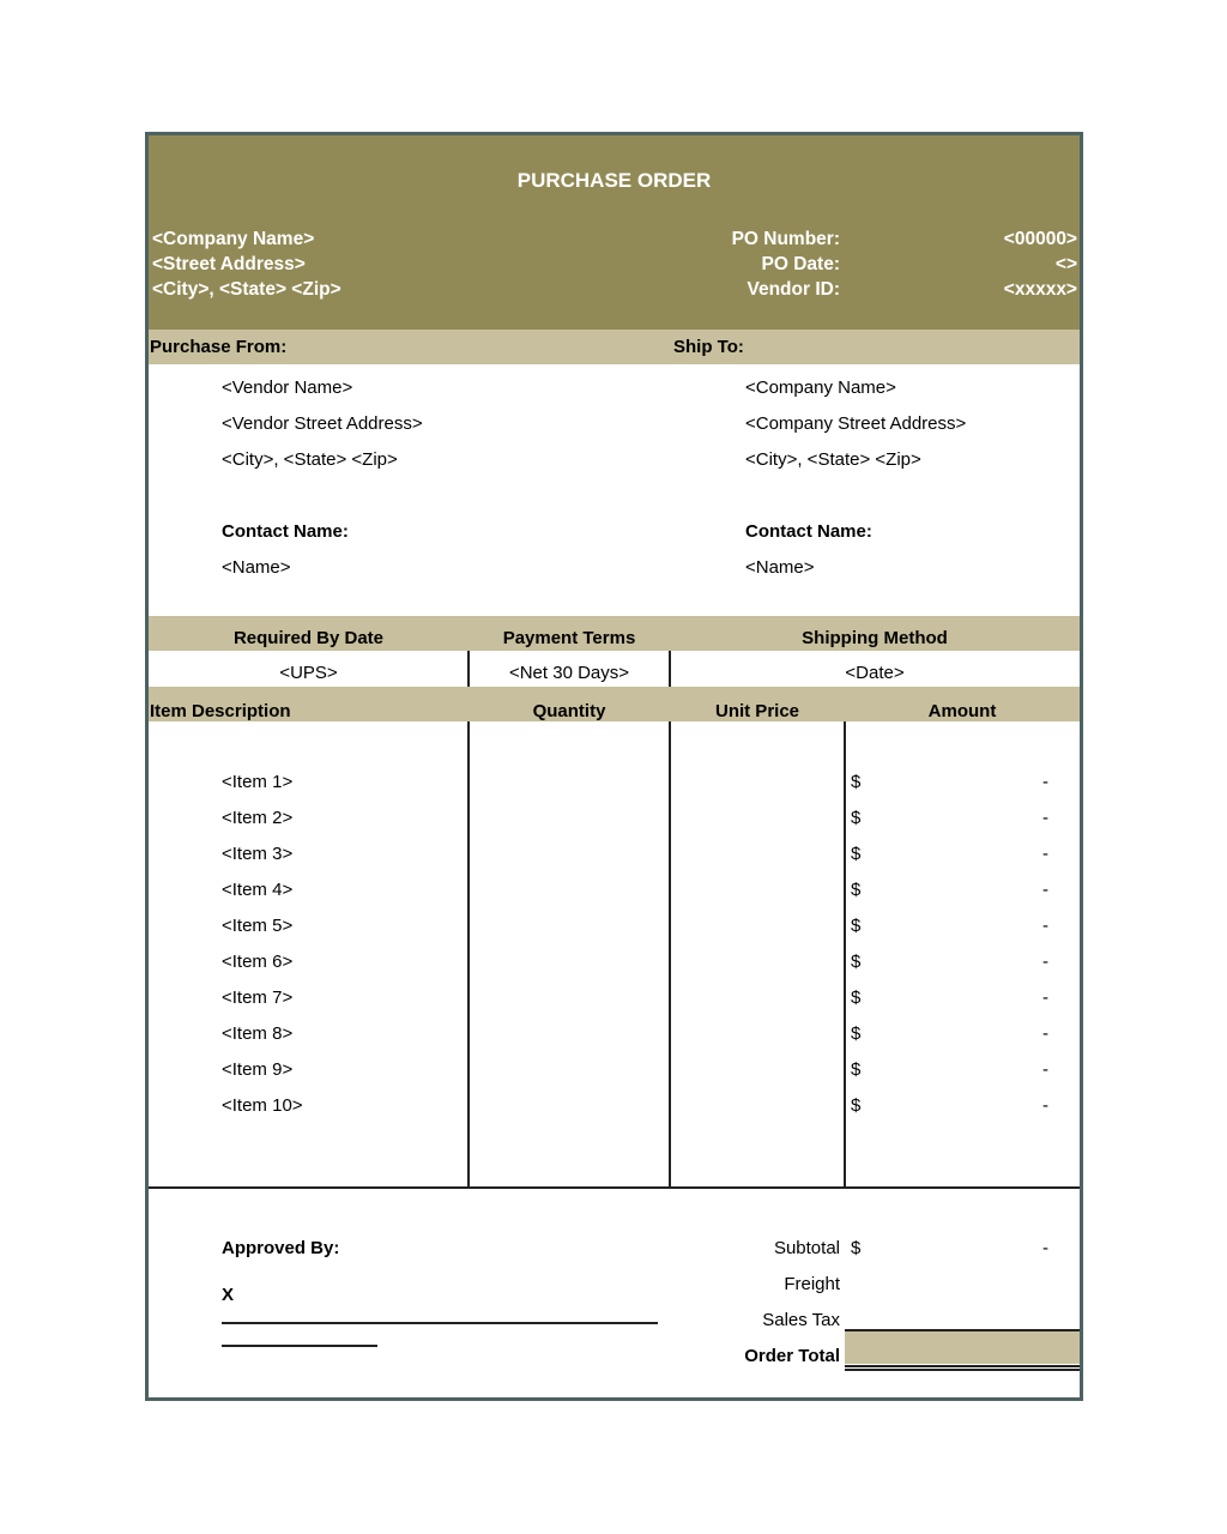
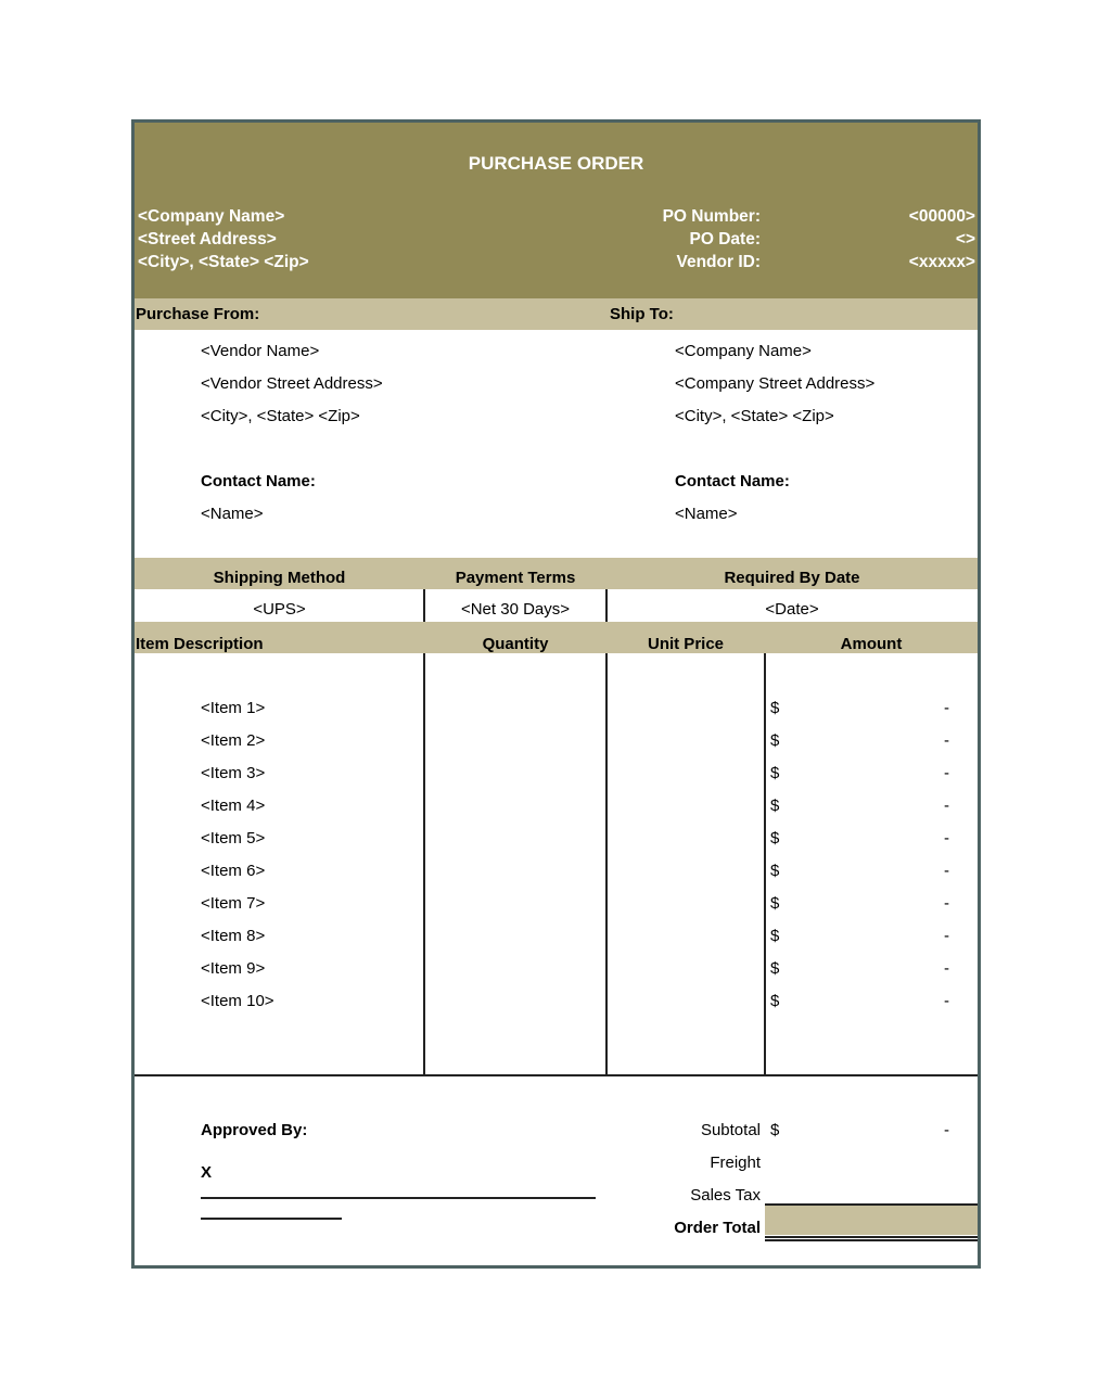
  PURCHASE ORDER
  <Company Name>
  <Street Address>
  <City>, <State> <Zip>
  PO Number:
  PO Date:
  Vendor ID:
  <00000>
  <>
  <xxxxx>
  Purchase From:
  Ship To:
  <Vendor Name>
  <Vendor Street Address>
  <City>, <State> <Zip>
  Contact Name:
  <Name>
  <Company Name>
  <Company Street Address>
  <City>, <State> <Zip>
  Contact Name:
  <Name>
- Required By Date
+ Shipping Method
  Payment Terms
- Shipping Method
+ Required By Date
  <UPS>
  <Net 30 Days>
  <Date>
  Item Description
  Quantity
  Unit Price
  Amount
  <Item 1>
  $
  -
  <Item 2>
  $
  -
  <Item 3>
  $
  -
  <Item 4>
  $
  -
  <Item 5>
  $
  -
  <Item 6>
  $
  -
  <Item 7>
  $
  -
  <Item 8>
  $
  -
  <Item 9>
  $
  -
  <Item 10>
  $
  -
  Approved By:
  X
  Subtotal
  $
  -
  Freight
  Sales Tax
  Order Total
